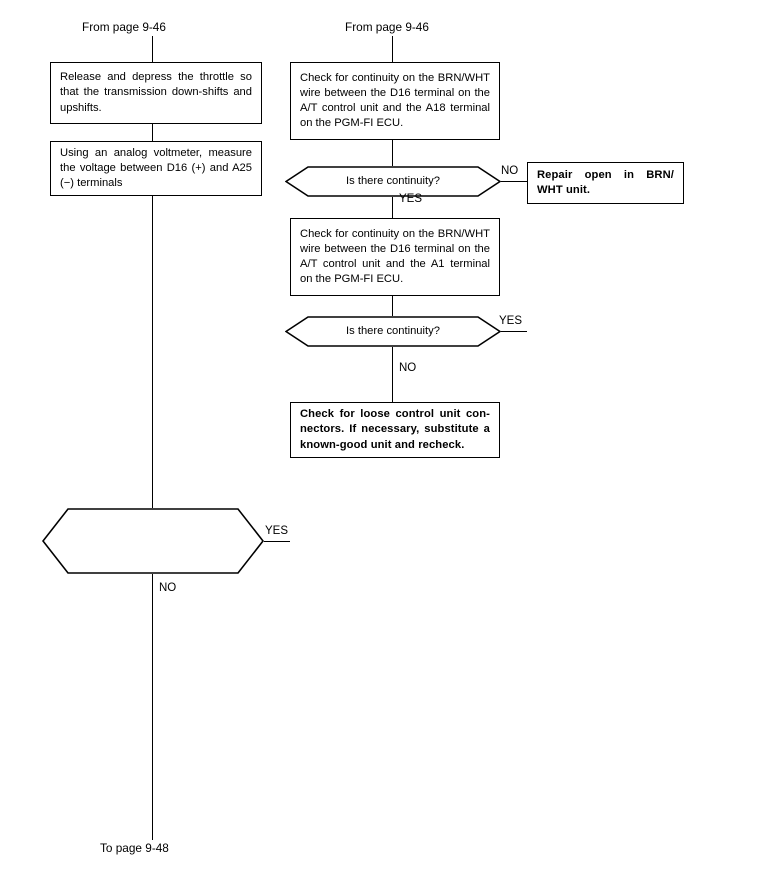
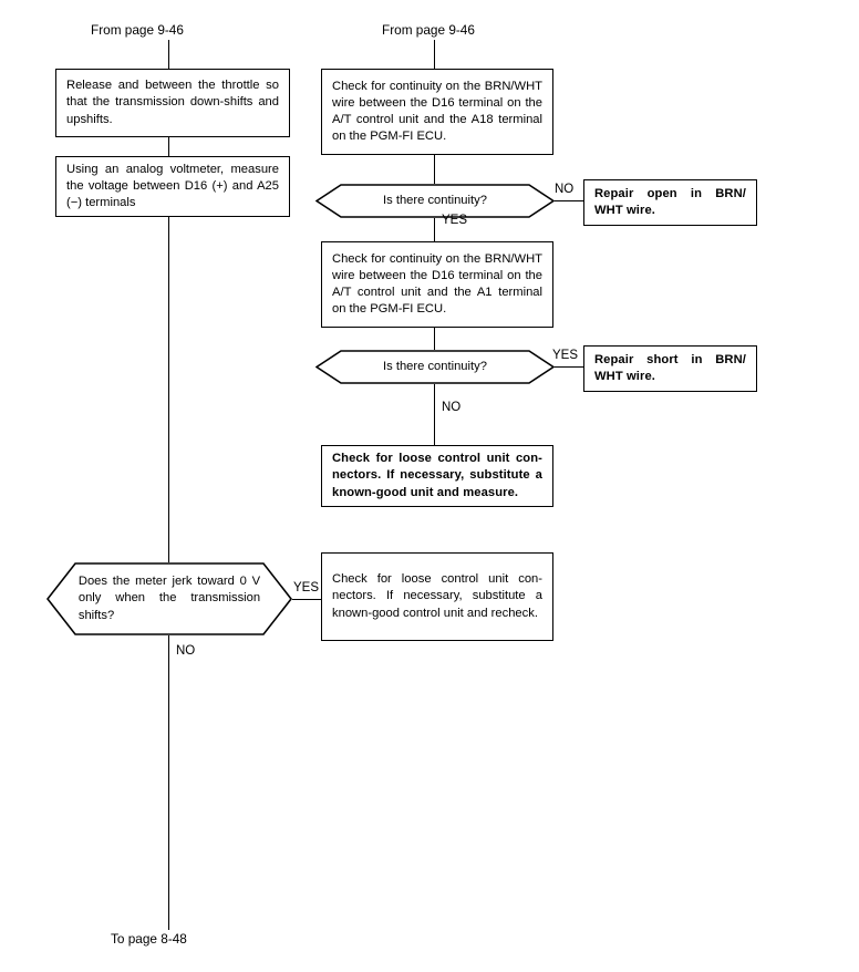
  From page 9-46
  From page 9-46
- Release and depress the throttle so that the transmission down-shifts and upshifts.
+ Release and between the throttle so that the transmission down-shifts and upshifts.
  Using an analog voltmeter, measure the voltage between D16 (+) and A25 (−) terminals
+ Does the meter jerk toward 0 V only when the transmission shifts?
  YES
+ Check for loose control unit con-nectors. If necessary, substitute a known-good control unit and recheck.
  NO
- To page 9-48
+ To page 8-48
  Check for continuity on the BRN/WHT wire between the D16 terminal on the A/T control unit and the A18 terminal on the PGM-FI ECU.
  Is there continuity?
  NO
- Repair open in BRN/ WHT unit.
+ Repair open in BRN/ WHT wire.
  YES
  Check for continuity on the BRN/WHT wire between the D16 terminal on the A/T control unit and the A1 terminal on the PGM-FI ECU.
  Is there continuity?
  YES
+ Repair short in BRN/ WHT wire.
  NO
- Check for loose control unit con-nectors. If necessary, substitute a known-good unit and recheck.
+ Check for loose control unit con-nectors. If necessary, substitute a known-good unit and measure.
